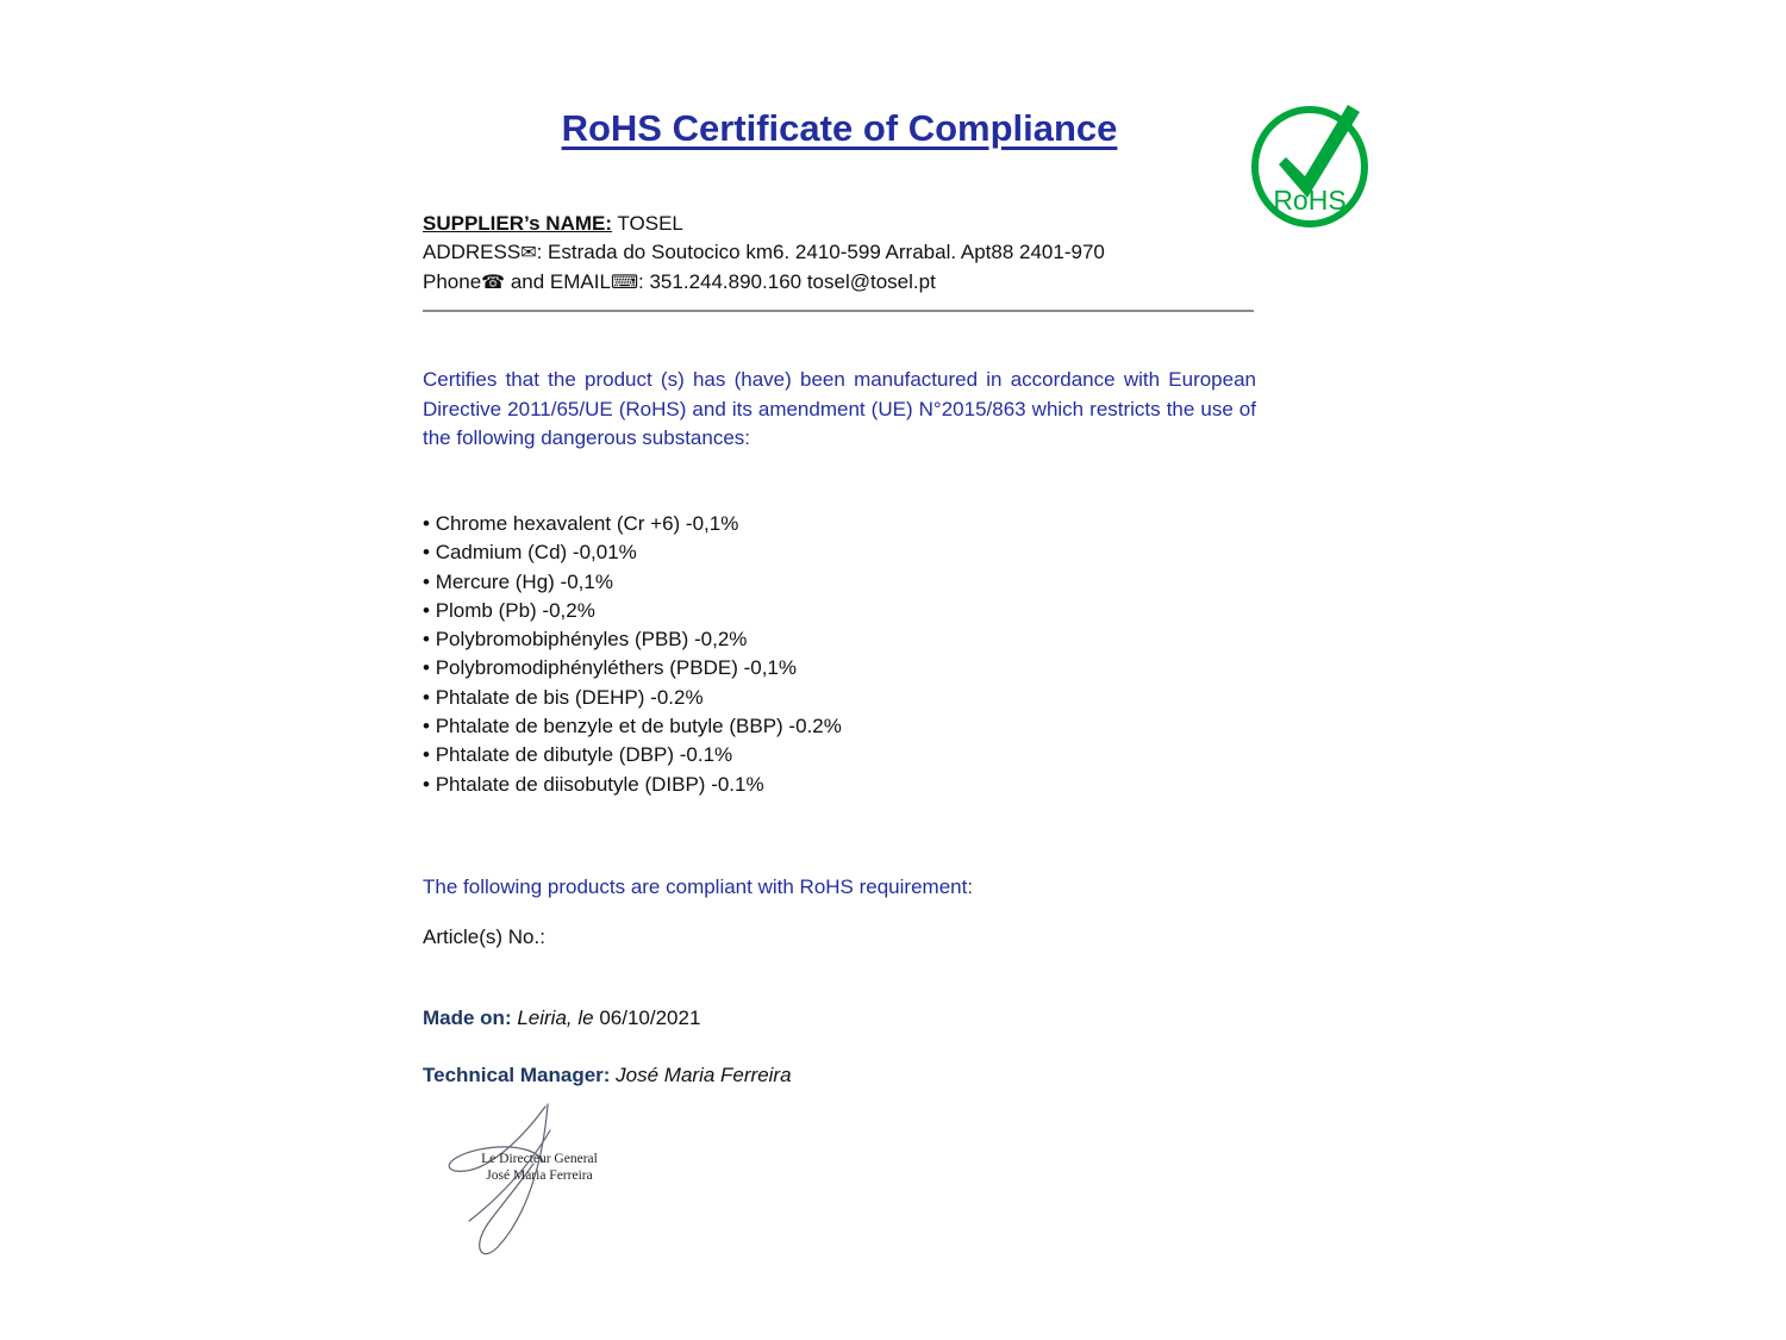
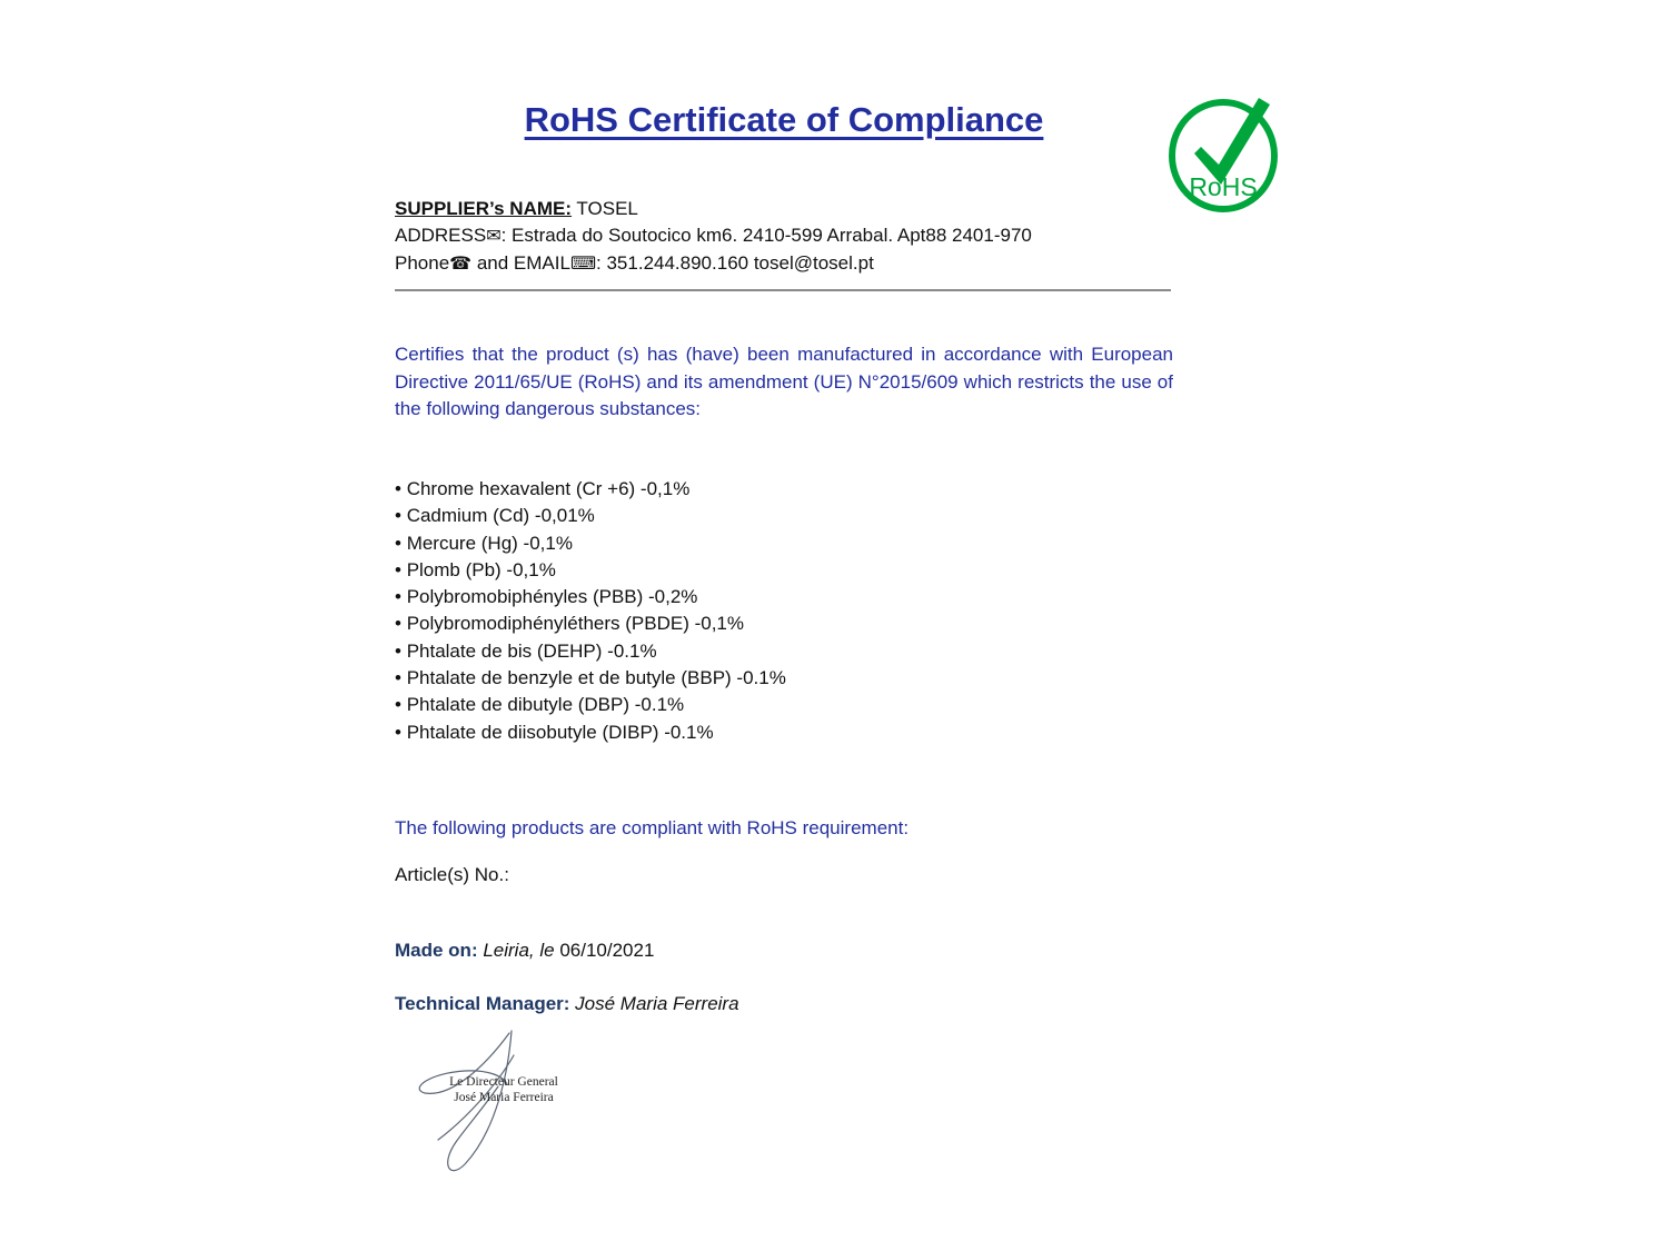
  RoHS Certificate of Compliance
  SUPPLIER’s NAME: TOSEL
  ADDRESS✉: Estrada do Soutocico km6. 2410-599 Arrabal. Apt88 2401-970
  Phone☎ and EMAIL⌨: 351.244.890.160 tosel@tosel.pt
- Certifies that the product (s) has (have) been manufactured in accordance with European Directive 2011/65/UE (RoHS) and its amendment (UE) N°2015/863 which restricts the use of the following dangerous substances:
+ Certifies that the product (s) has (have) been manufactured in accordance with European Directive 2011/65/UE (RoHS) and its amendment (UE) N°2015/609 which restricts the use of the following dangerous substances:
  Chrome hexavalent (Cr +6) -0,1%
  Cadmium (Cd) -0,01%
  Mercure (Hg) -0,1%
- Plomb (Pb) -0,2%
+ Plomb (Pb) -0,1%
  Polybromobiphényles (PBB) -0,2%
  Polybromodiphényléthers (PBDE) -0,1%
- Phtalate de bis (DEHP) -0.2%
+ Phtalate de bis (DEHP) -0.1%
- Phtalate de benzyle et de butyle (BBP) -0.2%
+ Phtalate de benzyle et de butyle (BBP) -0.1%
  Phtalate de dibutyle (DBP) -0.1%
  Phtalate de diisobutyle (DIBP) -0.1%
  The following products are compliant with RoHS requirement:
  Article(s) No.:
  Made on: Leiria, le 06/10/2021
  Technical Manager: José Maria Ferreira
  Le Directeur General
  José Maria Ferreira
  RoHS
